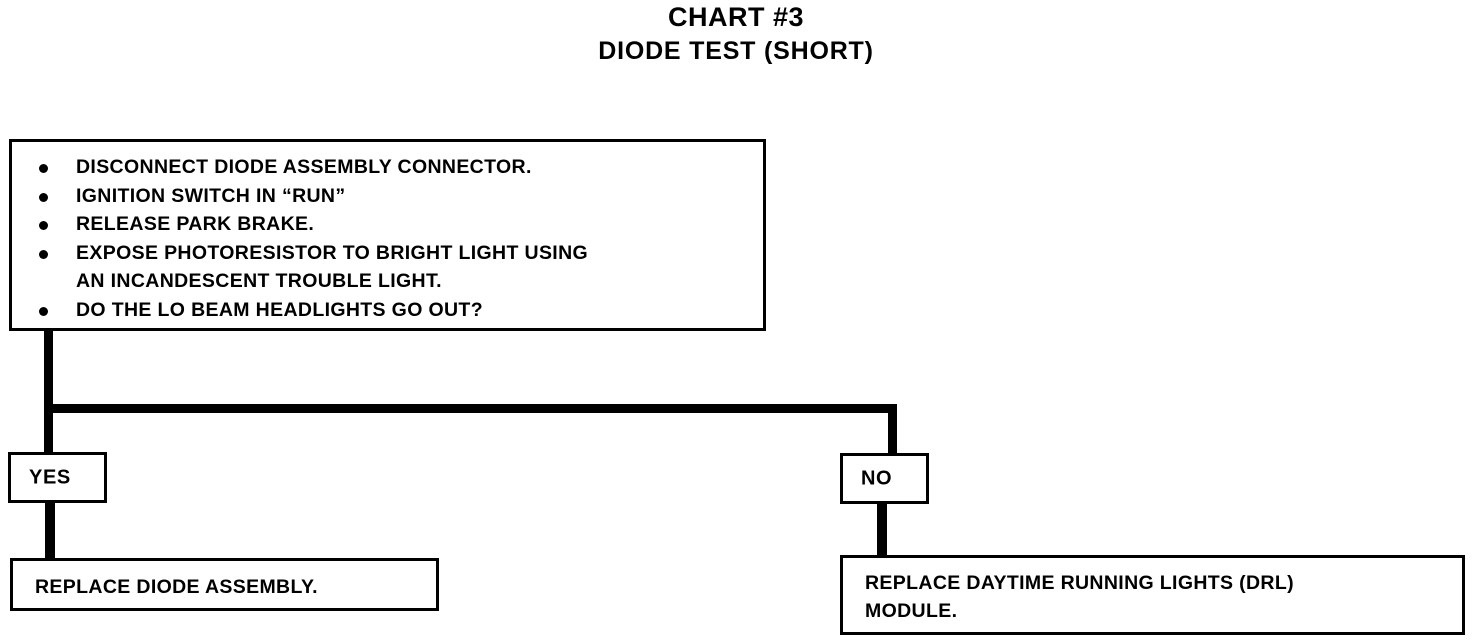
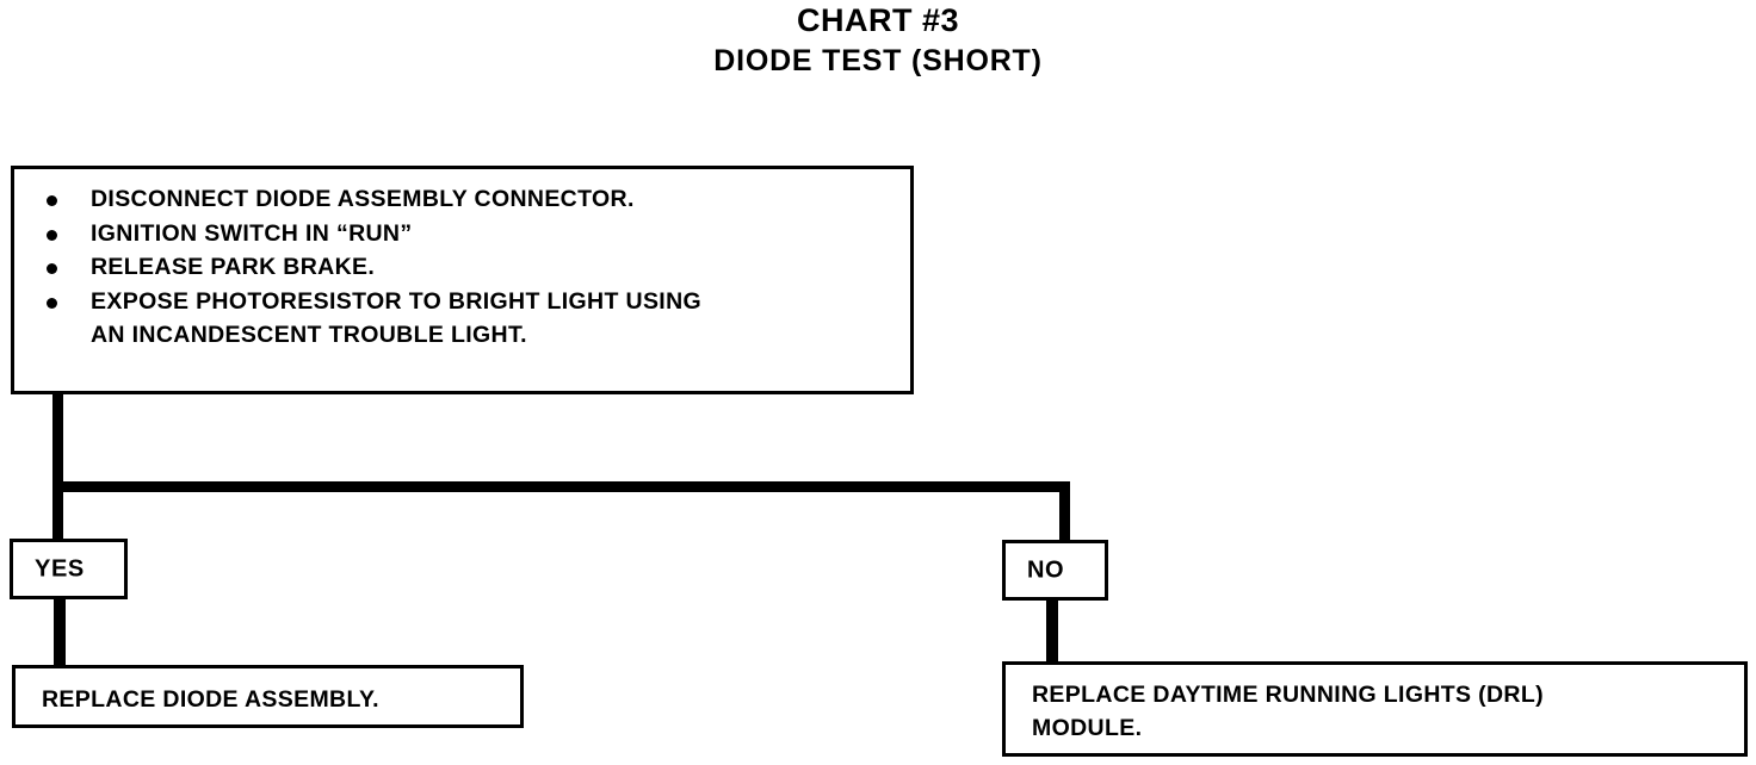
  CHART #3
  DIODE TEST (SHORT)
  DISCONNECT DIODE ASSEMBLY CONNECTOR.
  IGNITION SWITCH IN “RUN”
  RELEASE PARK BRAKE.
  EXPOSE PHOTORESISTOR TO BRIGHT LIGHT USING
  AN INCANDESCENT TROUBLE LIGHT.
- DO THE LO BEAM HEADLIGHTS GO OUT?
  YES
  NO
  REPLACE DIODE ASSEMBLY.
  REPLACE DAYTIME RUNNING LIGHTS (DRL)
  MODULE.
